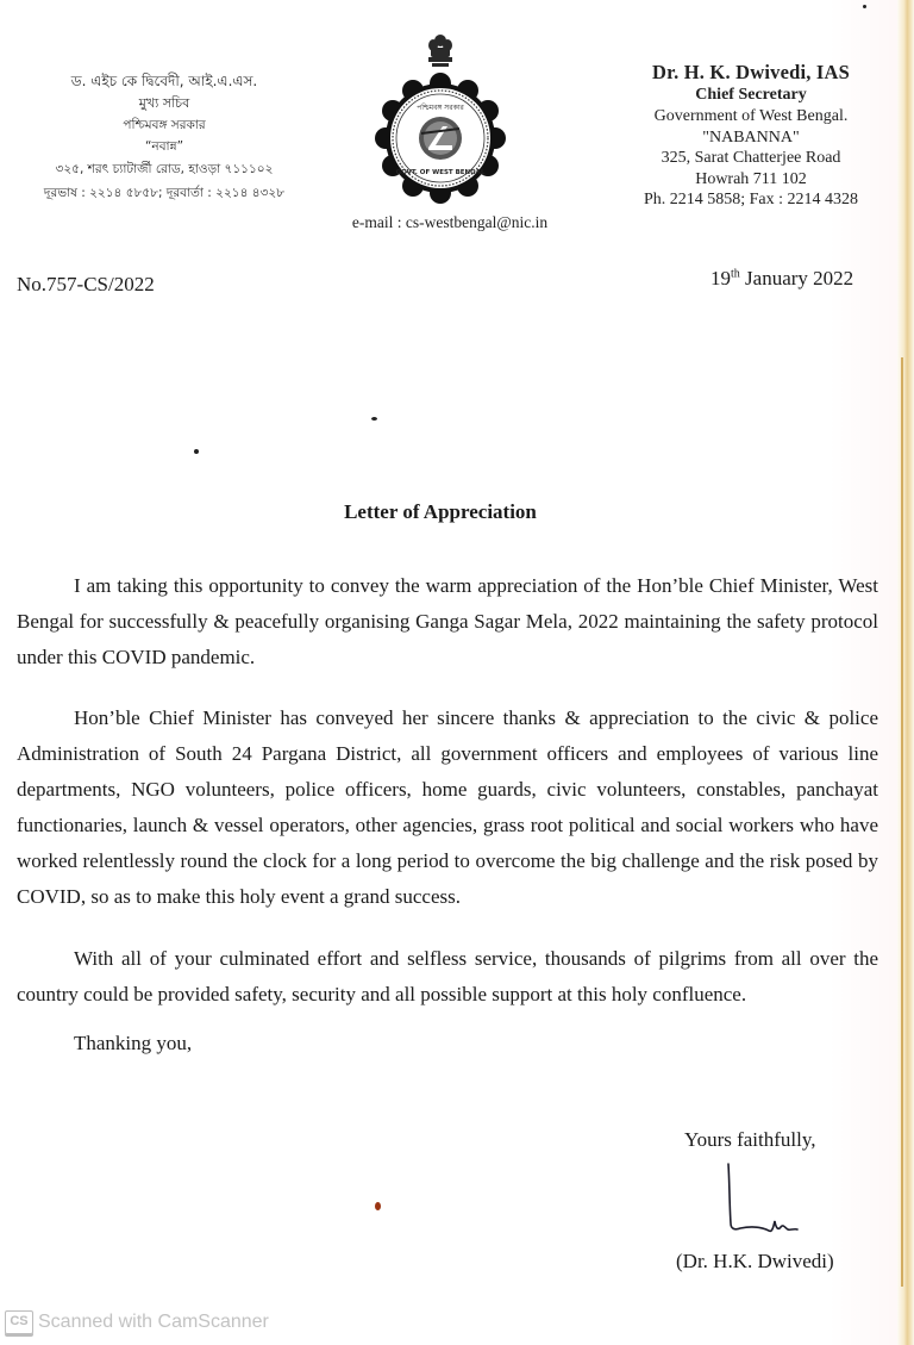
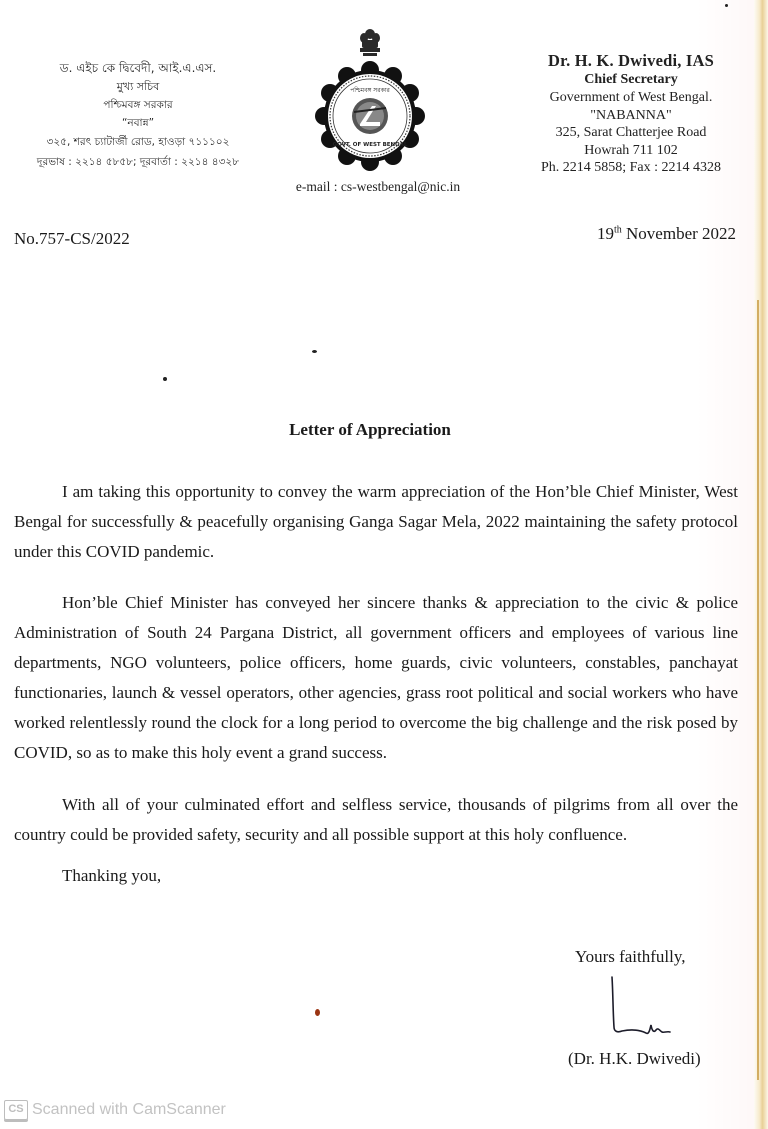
  ড. এইচ কে দ্বিবেদী, আই.এ.এস.
  মুখ্য সচিব
  পশ্চিমবঙ্গ সরকার
  “নবান্ন”
  ৩২৫, শরৎ চ্যাটার্জী রোড, হাওড়া ৭১১১০২
  দূরভাষ : ২২১৪ ৫৮৫৮; দূরবার্তা : ২২১৪ ৪৩২৮
  Dr. H. K. Dwivedi, IAS
  Chief Secretary
  Government of West Bengal.
  "NABANNA"
  325, Sarat Chatterjee Road
  Howrah 711 102
  Ph. 2214 5858; Fax : 2214 4328
  e-mail : cs-westbengal@nic.in
  No.757-CS/2022
- 19th January 2022
+ 19th November 2022
  Letter of Appreciation
  I am taking this opportunity to convey the warm appreciation of the Hon’ble Chief Minister, West Bengal for successfully & peacefully organising Ganga Sagar Mela, 2022 maintaining the safety protocol under this COVID pandemic.
  Hon’ble Chief Minister has conveyed her sincere thanks & appreciation to the civic & police Administration of South 24 Pargana District, all government officers and employees of various line departments, NGO volunteers, police officers, home guards, civic volunteers, constables, panchayat functionaries, launch & vessel operators, other agencies, grass root political and social workers who have worked relentlessly round the clock for a long period to overcome the big challenge and the risk posed by COVID, so as to make this holy event a grand success.
  With all of your culminated effort and selfless service, thousands of pilgrims from all over the country could be provided safety, security and all possible support at this holy confluence.
  Thanking you,
  Yours faithfully,
  (Dr. H.K. Dwivedi)
  CS
  Scanned with CamScanner
